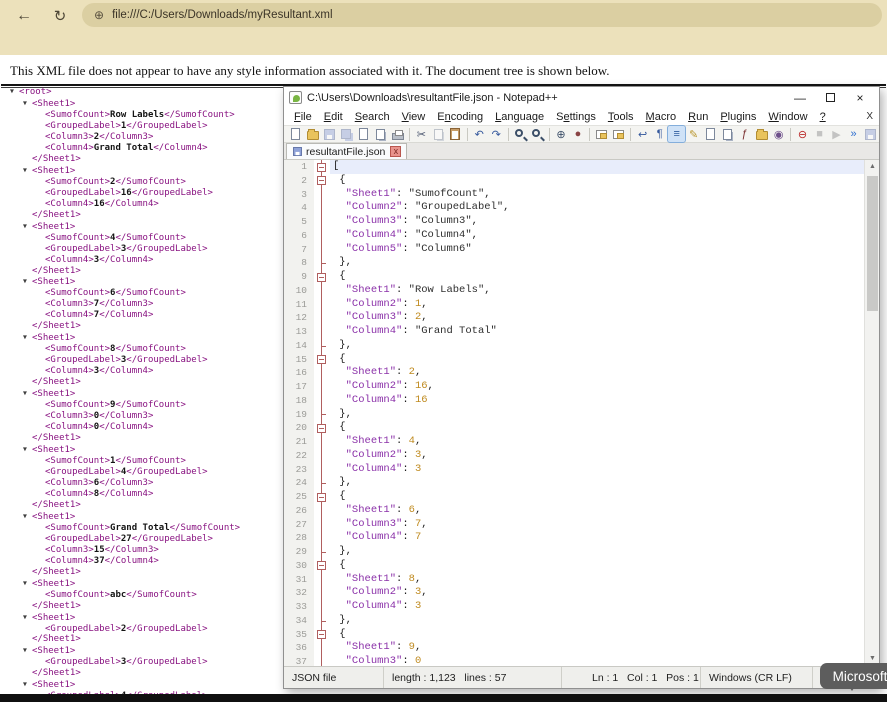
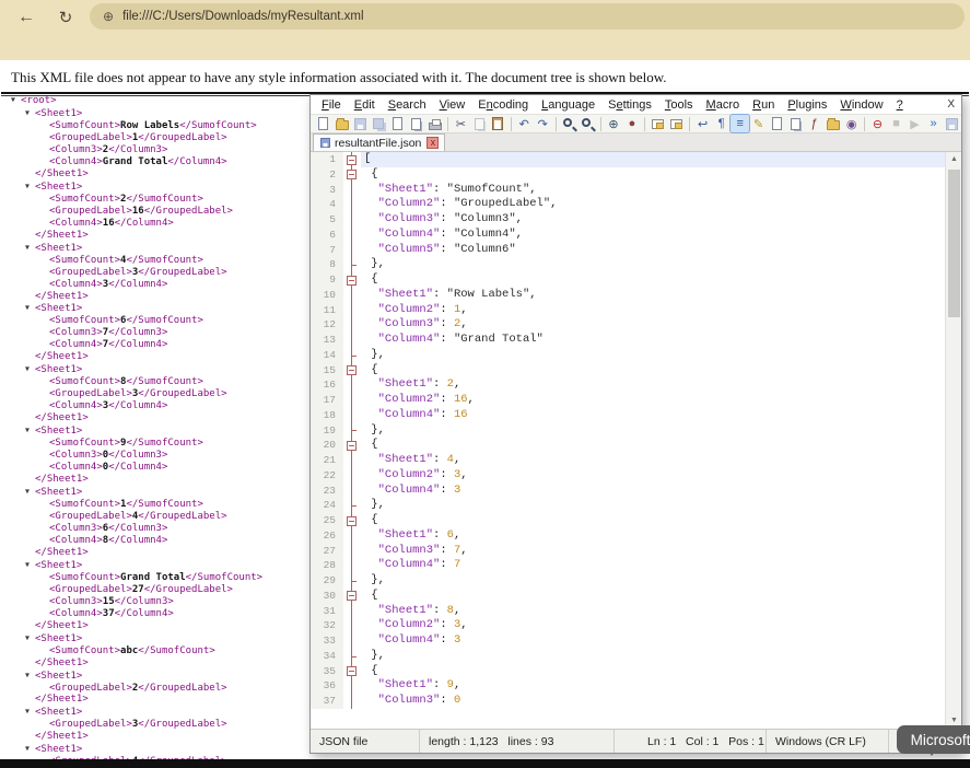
  ←
  ↻
  ⊕
  file:///C:/Users/Downloads/myResultant.xml
  This XML file does not appear to have any style information associated with it. The document tree is shown below.
  ▼ <root>
  ▼ <Sheet1>
  <SumofCount>Row Labels</SumofCount>
  <GroupedLabel>1</GroupedLabel>
  <Column3>2</Column3>
  <Column4>Grand Total</Column4>
  </Sheet1>
  ▼ <Sheet1>
  <SumofCount>2</SumofCount>
  <GroupedLabel>16</GroupedLabel>
  <Column4>16</Column4>
  </Sheet1>
  ▼ <Sheet1>
  <SumofCount>4</SumofCount>
  <GroupedLabel>3</GroupedLabel>
  <Column4>3</Column4>
  </Sheet1>
  ▼ <Sheet1>
  <SumofCount>6</SumofCount>
  <Column3>7</Column3>
  <Column4>7</Column4>
  </Sheet1>
  ▼ <Sheet1>
  <SumofCount>8</SumofCount>
  <GroupedLabel>3</GroupedLabel>
  <Column4>3</Column4>
  </Sheet1>
  ▼ <Sheet1>
  <SumofCount>9</SumofCount>
  <Column3>0</Column3>
  <Column4>0</Column4>
  </Sheet1>
  ▼ <Sheet1>
  <SumofCount>1</SumofCount>
  <GroupedLabel>4</GroupedLabel>
  <Column3>6</Column3>
  <Column4>8</Column4>
  </Sheet1>
  <Sheet1>
  <SumofCount>Grand Total</SumofCount>
  <GroupedLabel>27</GroupedLabel>
  <Column3>15</Column3>
  <Column4>37</Column4>
  </Sheet1>
  ▼ <Sheet1>
  <SumofCount>abc</SumofCount>
  </Sheet1>
  ▼ <Sheet1>
  <GroupedLabel>2</GroupedLabel>
  </Sheet1>
  ▼ <Sheet1>
  <GroupedLabel>3</GroupedLabel>
  </Sheet1>
  ▼ <Sheet1>
- C:\Users\Downloads\resultantFile.json - Notepad++
- —
- ×
  File
  Edit
  Search
  View
  Encoding
  Language
  Settings
  Tools
  Macro
  Run
  Plugins
  Window
  ?
  X
  ✂
  ↶
  ↷
  ⊕
  ●
  ↩
  ¶
  ≡
  ✎
  ƒ
  ◉
  ⊖
  ■
  ▶
  »
  resultantFile.json
  x
  1
  [
  2
  {
  3
  "Sheet1": "SumofCount",
  4
  "Column2": "GroupedLabel",
  5
  "Column3": "Column3",
  6
  "Column4": "Column4",
  7
  "Column5": "Column6"
  8
  },
  9
  {
  10
  "Sheet1": "Row Labels",
  11
  "Column2": 1,
  12
  "Column3": 2,
  13
  "Column4": "Grand Total"
  14
  },
  15
  {
  16
  "Sheet1": 2,
  17
  "Column2": 16,
  18
  "Column4": 16
  19
  },
  20
  {
  21
  "Sheet1": 4,
  22
  "Column2": 3,
  23
  "Column4": 3
  24
  },
  25
  {
  26
  "Sheet1": 6,
  27
  "Column3": 7,
  28
  "Column4": 7
  29
  },
  30
  {
  31
  "Sheet1": 8,
  32
  "Column2": 3,
  33
  "Column4": 3
  34
  },
  35
  {
  36
  "Sheet1": 9,
  37
  "Column3": 0
  JSON file
- length : 1,123 lines : 57
+ length : 1,123 lines : 93
  Ln : 1 Col : 1 Pos : 1
  Windows (CR LF)
  Microsoft
